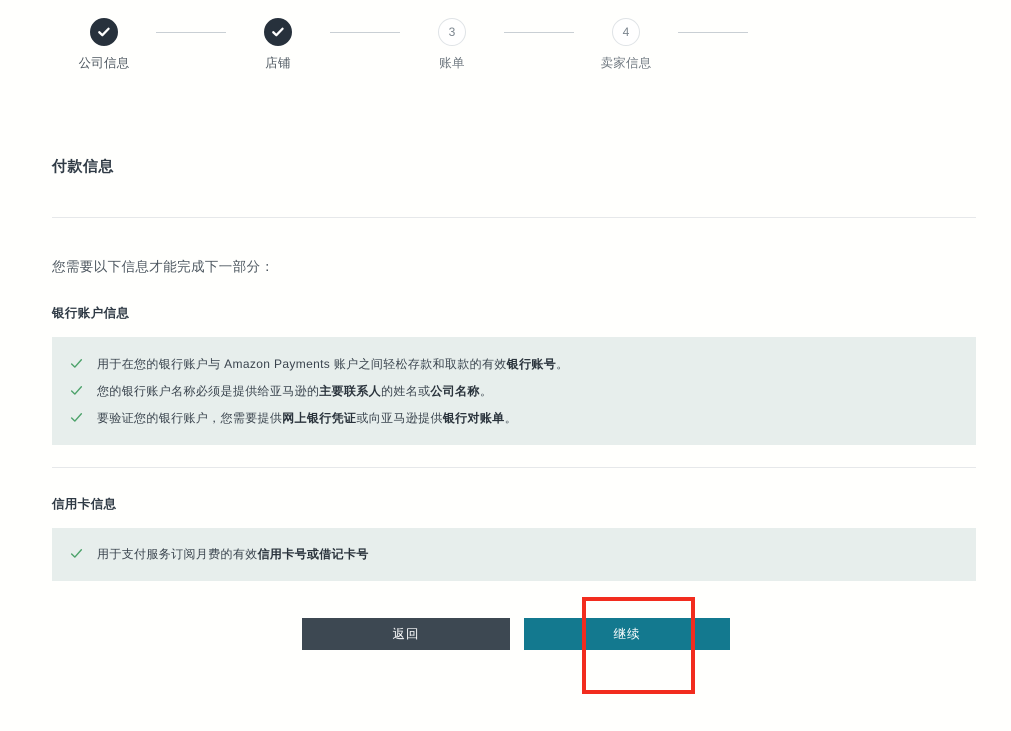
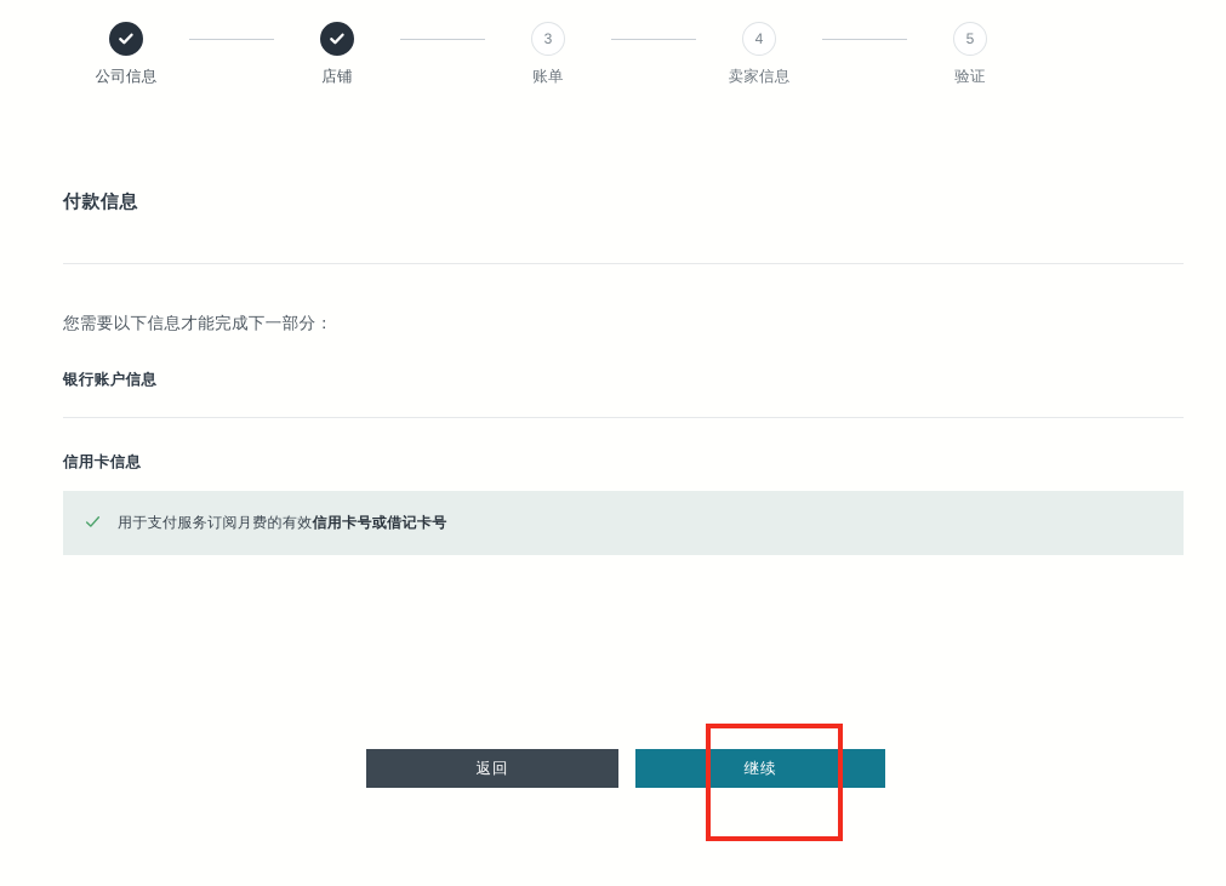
  公司信息
  店铺
  3
  账单
  4
  卖家信息
+ 5
+ 验证
  付款信息
  您需要以下信息才能完成下一部分：
  银行账户信息
- 用于在您的银行账户与 Amazon Payments 账户之间轻松存款和取款的有效银行账号。
- 您的银行账户名称必须是提供给亚马逊的主要联系人的姓名或公司名称。
- 要验证您的银行账户，您需要提供网上银行凭证或向亚马逊提供银行对账单。
  信用卡信息
  用于支付服务订阅月费的有效信用卡号或借记卡号
  返回
  继续
